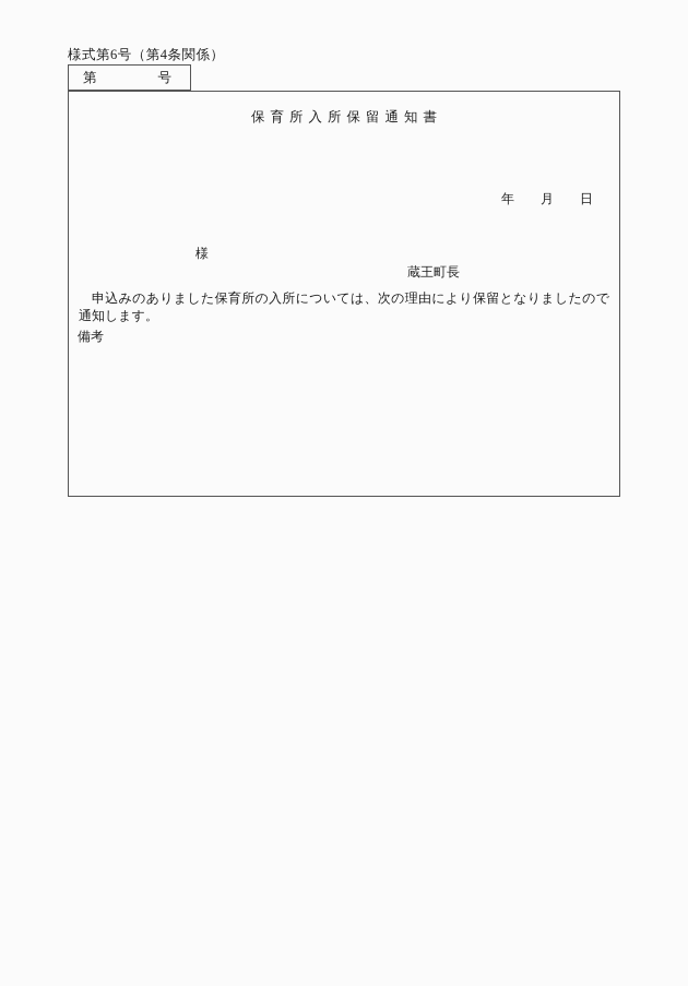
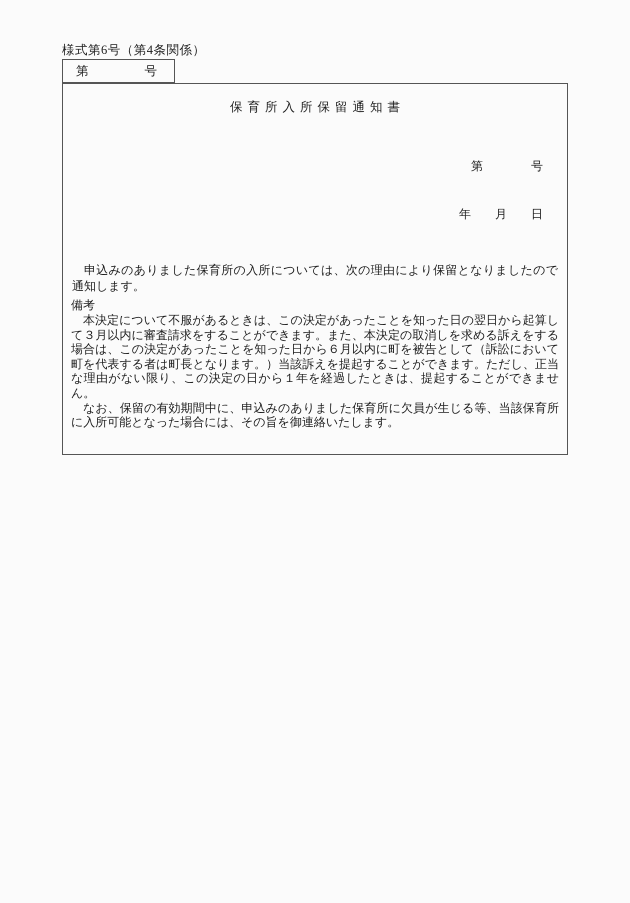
  様式第6号（第4条関係）
  第
  号
  保育所入所保留通知書
+ 第 号
  年 月 日
- 様
- 蔵王町長
  申込みのありました保育所の入所については、次の理由により保留となりましたので通知します。
  備考
+ 本決定について不服があるときは、この決定があったことを知った日の翌日から起算して３月以内に審査請求をすることができます。また、本決定の取消しを求める訴えをする場合は、この決定があったことを知った日から６月以内に町を被告として（訴訟において町を代表する者は町長となります。）当該訴えを提起することができます。ただし、正当な理由がない限り、この決定の日から１年を経過したときは、提起することができません。
+ なお、保留の有効期間中に、申込みのありました保育所に欠員が生じる等、当該保育所に入所可能となった場合には、その旨を御連絡いたします。
